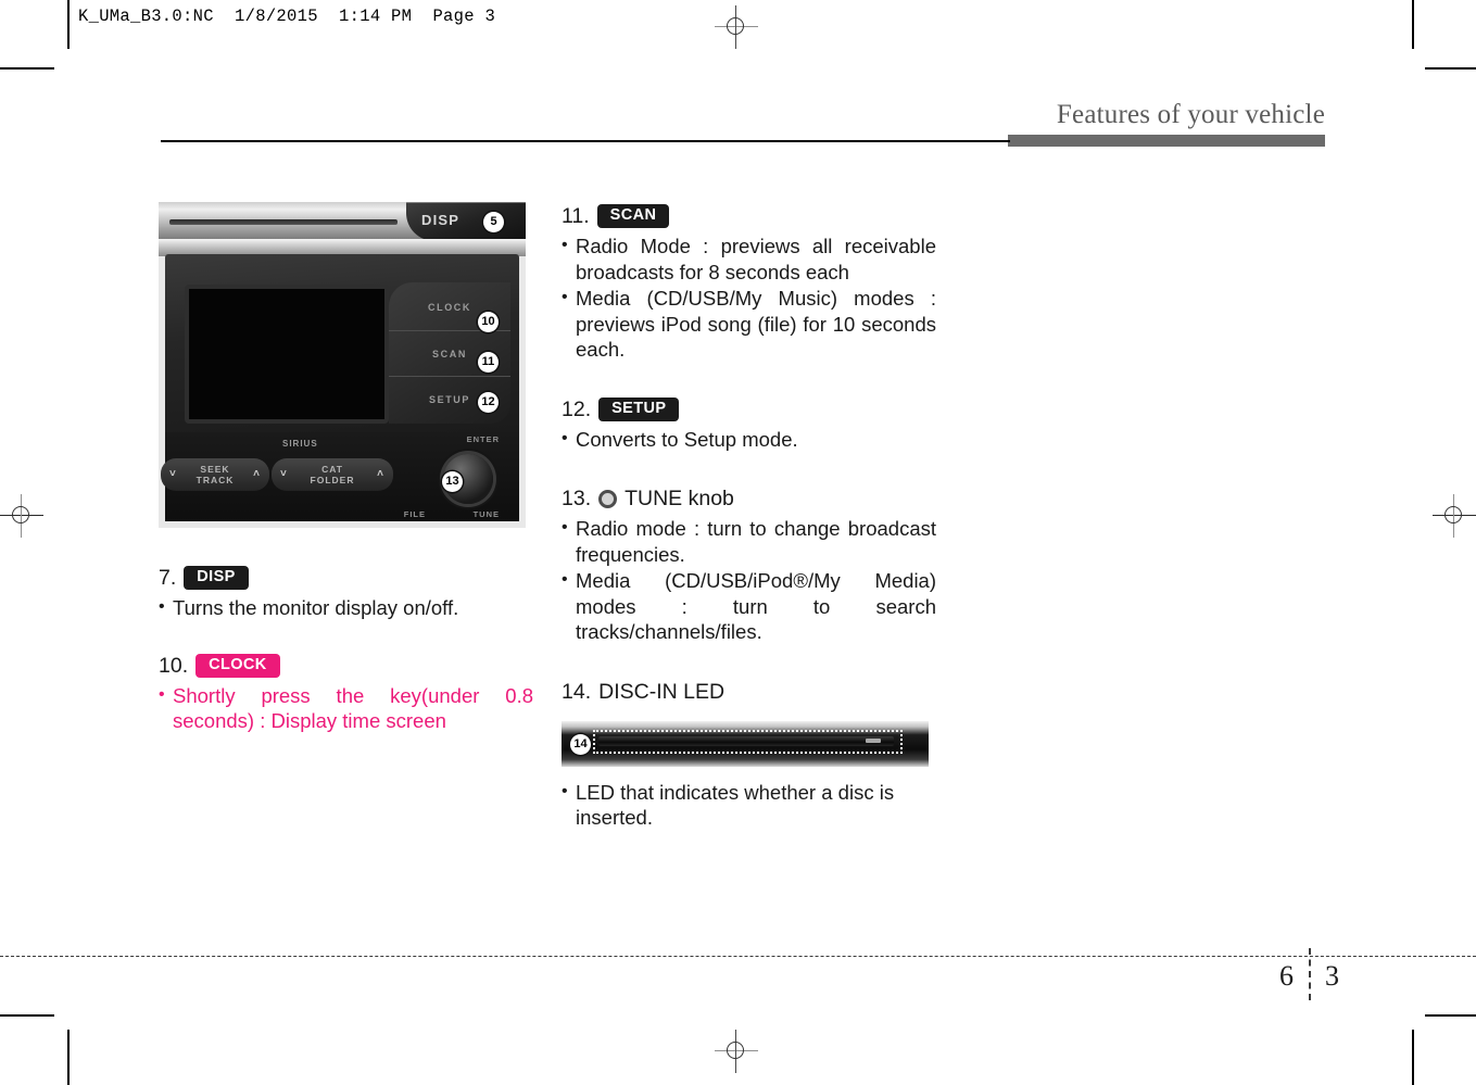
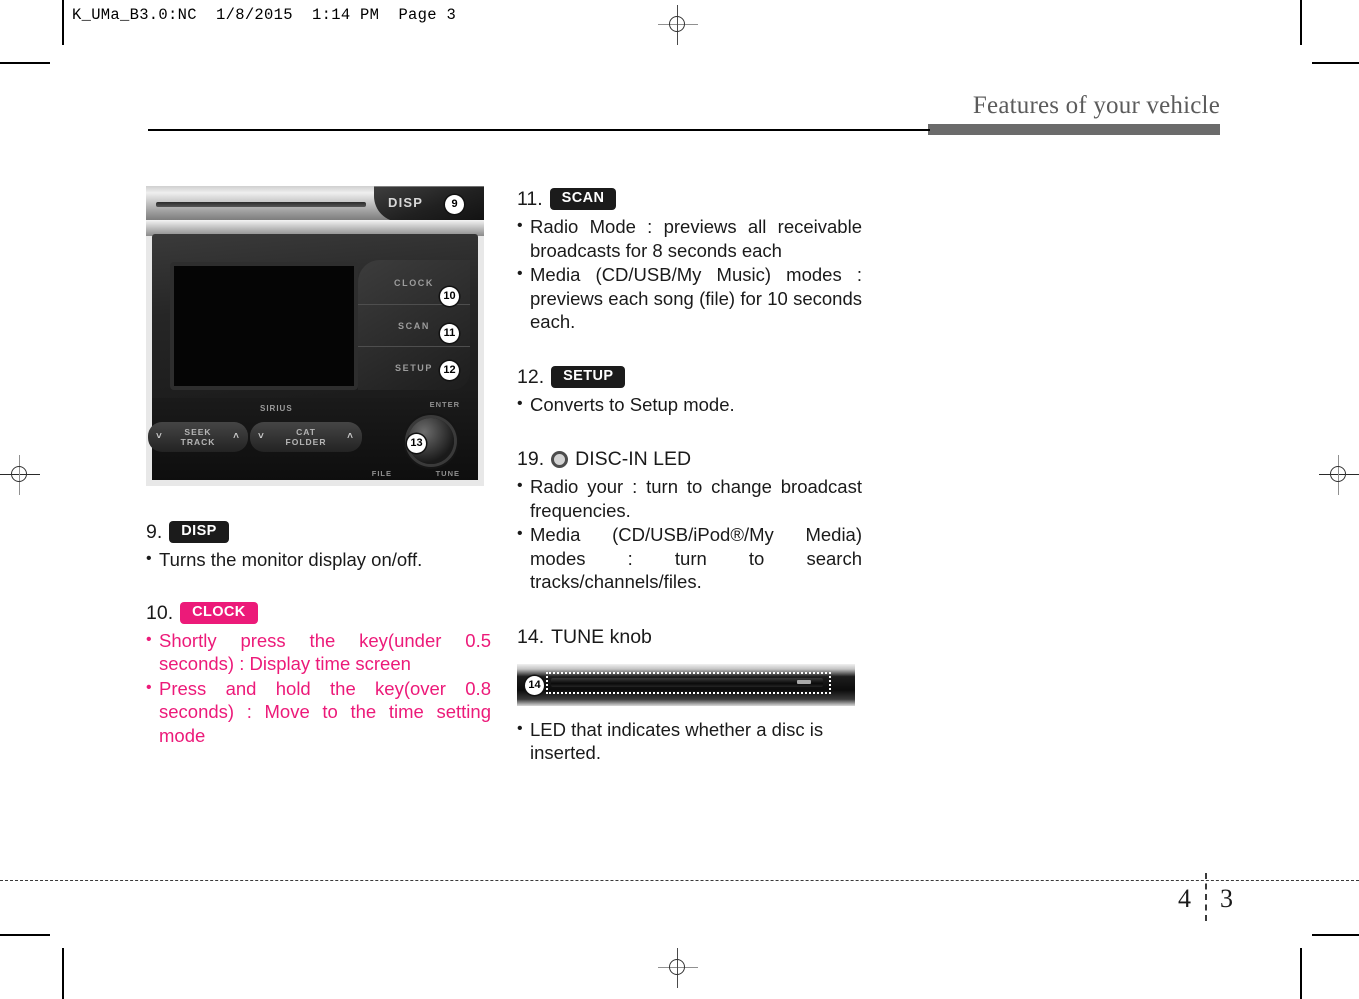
  K_UMa_B3.0:NC 1/8/2015 1:14 PM Page 3
  Features of your vehicle
  DISP
  CLOCK
  SCAN
  SETUP
  SIRIUS
  ˅
  SEEK
  TRACK
  ˄
  ˅
  CAT
  FOLDER
  ˄
  ENTER
  TUNE
  FILE
- 5
+ 9
  10
  11
  12
  13
- 7.
+ 9.
  DISP
  Turns the monitor display on/off.
  10.
  CLOCK
- Shortly press the key(under 0.8 seconds) : Display time screen
+ Shortly press the key(under 0.5 seconds) : Display time screen
+ Press and hold the key(over 0.8 seconds) : Move to the time setting mode
  11.
  SCAN
  Radio Mode : previews all receivable broadcasts for 8 seconds each
- Media (CD/USB/My Music) modes : previews iPod song (file) for 10 seconds each.
+ Media (CD/USB/My Music) modes : previews each song (file) for 10 seconds each.
  12.
  SETUP
  Converts to Setup mode.
- 13.
+ 19.
- TUNE knob
+ DISC-IN LED
- Radio mode : turn to change broadcast frequencies.
+ Radio your : turn to change broadcast frequencies.
  Media (CD/USB/iPod®/My Media) modes : turn to search tracks/channels/files.
  14.
- DISC-IN LED
+ TUNE knob
  14
  LED that indicates whether a disc is inserted.
- 6
+ 4
  3
